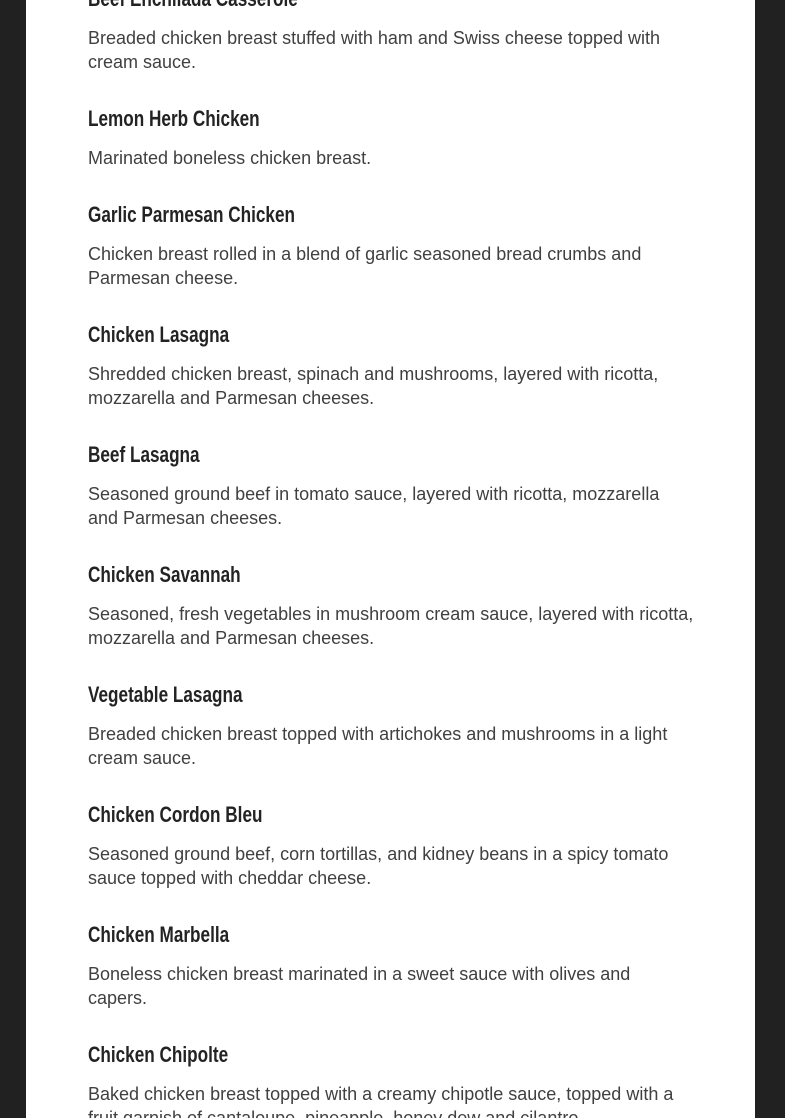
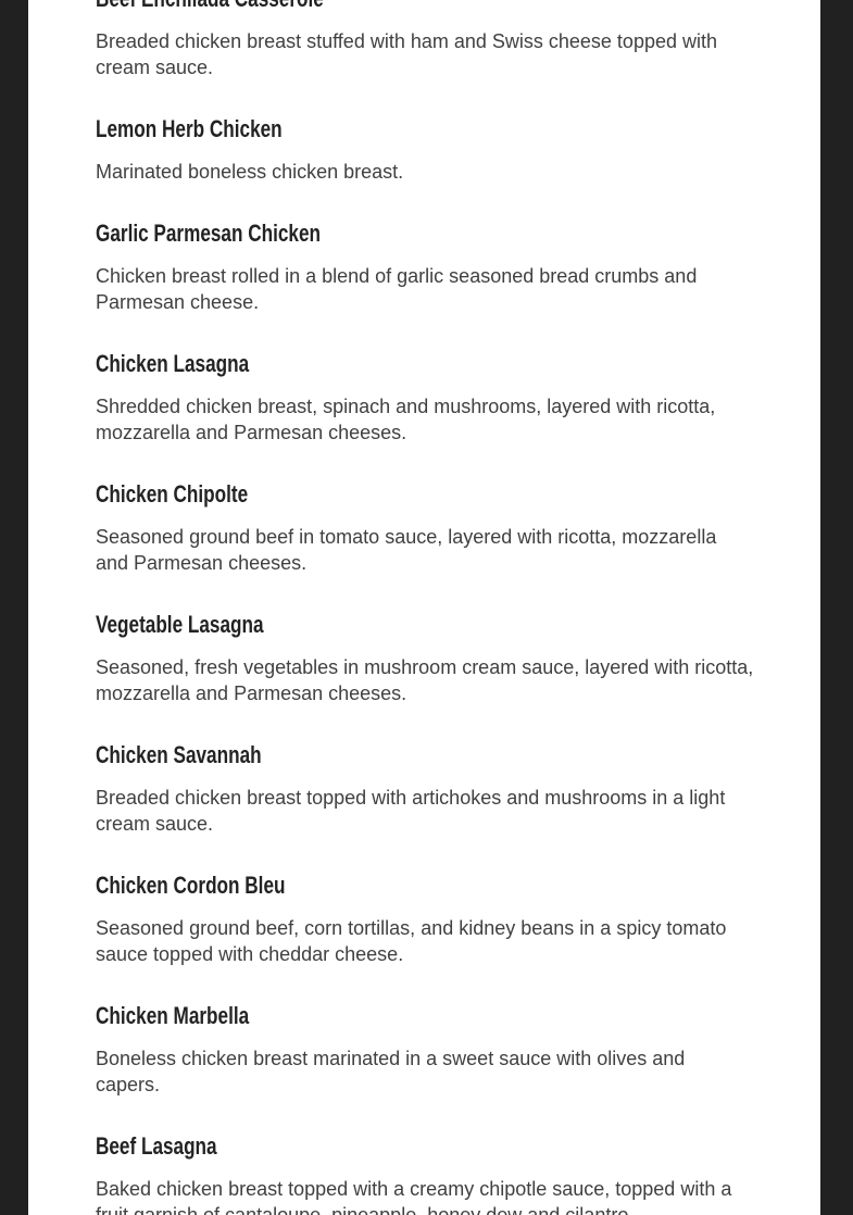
  Breaded chicken breast stuffed with ham and Swiss cheese topped with cream sauce.
  Lemon Herb Chicken
  Marinated boneless chicken breast.
  Garlic Parmesan Chicken
  Chicken breast rolled in a blend of garlic seasoned bread crumbs and Parmesan cheese.
  Chicken Lasagna
  Shredded chicken breast, spinach and mushrooms, layered with ricotta, mozzarella and Parmesan cheeses.
- Beef Lasagna
+ Chicken Chipolte
  Seasoned ground beef in tomato sauce, layered with ricotta, mozzarella and Parmesan cheeses.
- Chicken Savannah
+ Vegetable Lasagna
  Seasoned, fresh vegetables in mushroom cream sauce, layered with ricotta, mozzarella and Parmesan cheeses.
- Vegetable Lasagna
+ Chicken Savannah
  Breaded chicken breast topped with artichokes and mushrooms in a light cream sauce.
  Chicken Cordon Bleu
  Seasoned ground beef, corn tortillas, and kidney beans in a spicy tomato sauce topped with cheddar cheese.
  Chicken Marbella
  Boneless chicken breast marinated in a sweet sauce with olives and capers.
- Chicken Chipolte
+ Beef Lasagna
